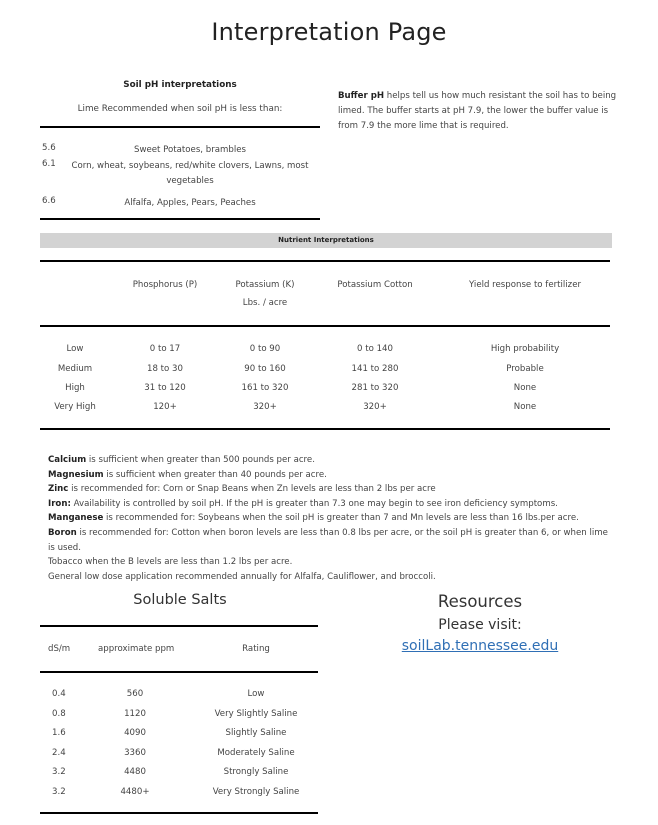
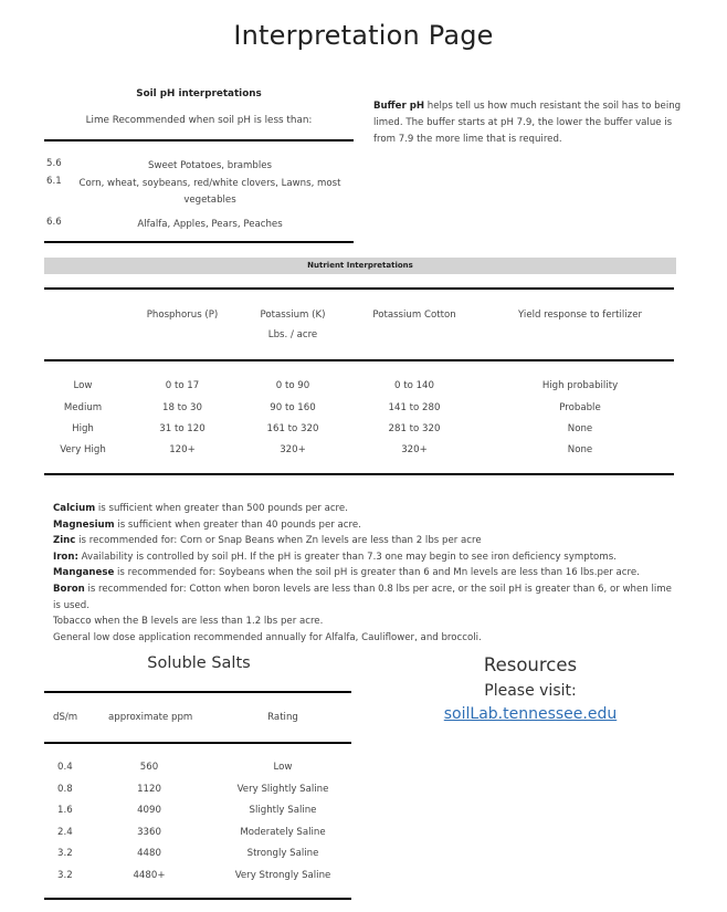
  Interpretation Page
  Soil pH interpretations
  Lime Recommended when soil pH is less than:
  5.6
  Sweet Potatoes, brambles
  6.1
  Corn, wheat, soybeans, red/white clovers, Lawns, most vegetables
  6.6
  Alfalfa, Apples, Pears, Peaches
  Buffer pH helps tell us how much resistant the soil has to being limed. The buffer starts at pH 7.9, the lower the buffer value is from 7.9 the more lime that is required.
  Nutrient Interpretations
  Phosphorus (P)
  Potassium (K)
  Lbs. / acre
  Potassium Cotton
  Yield response to fertilizer
  Low
  0 to 17
  0 to 90
  0 to 140
  High probability
  Medium
  18 to 30
  90 to 160
  141 to 280
  Probable
  High
  31 to 120
  161 to 320
  281 to 320
  None
  Very High
  120+
  320+
  320+
  None
  Calcium is sufficient when greater than 500 pounds per acre.
  Magnesium is sufficient when greater than 40 pounds per acre.
  Zinc is recommended for: Corn or Snap Beans when Zn levels are less than 2 lbs per acre
  Iron: Availability is controlled by soil pH. If the pH is greater than 7.3 one may begin to see iron deficiency symptoms.
- Manganese is recommended for: Soybeans when the soil pH is greater than 7 and Mn levels are less than 16 lbs.per acre.
+ Manganese is recommended for: Soybeans when the soil pH is greater than 6 and Mn levels are less than 16 lbs.per acre.
  Boron is recommended for: Cotton when boron levels are less than 0.8 lbs per acre, or the soil pH is greater than 6, or when lime is used.
  Tobacco when the B levels are less than 1.2 lbs per acre.
  General low dose application recommended annually for Alfalfa, Cauliflower, and broccoli.
  Soluble Salts
  dS/m
  approximate ppm
  Rating
  0.4
  560
  Low
  0.8
  1120
  Very Slightly Saline
  1.6
  4090
  Slightly Saline
  2.4
  3360
  Moderately Saline
  3.2
  4480
  Strongly Saline
  3.2
  4480+
  Very Strongly Saline
  Resources
  Please visit:
  soilLab.tennessee.edu
